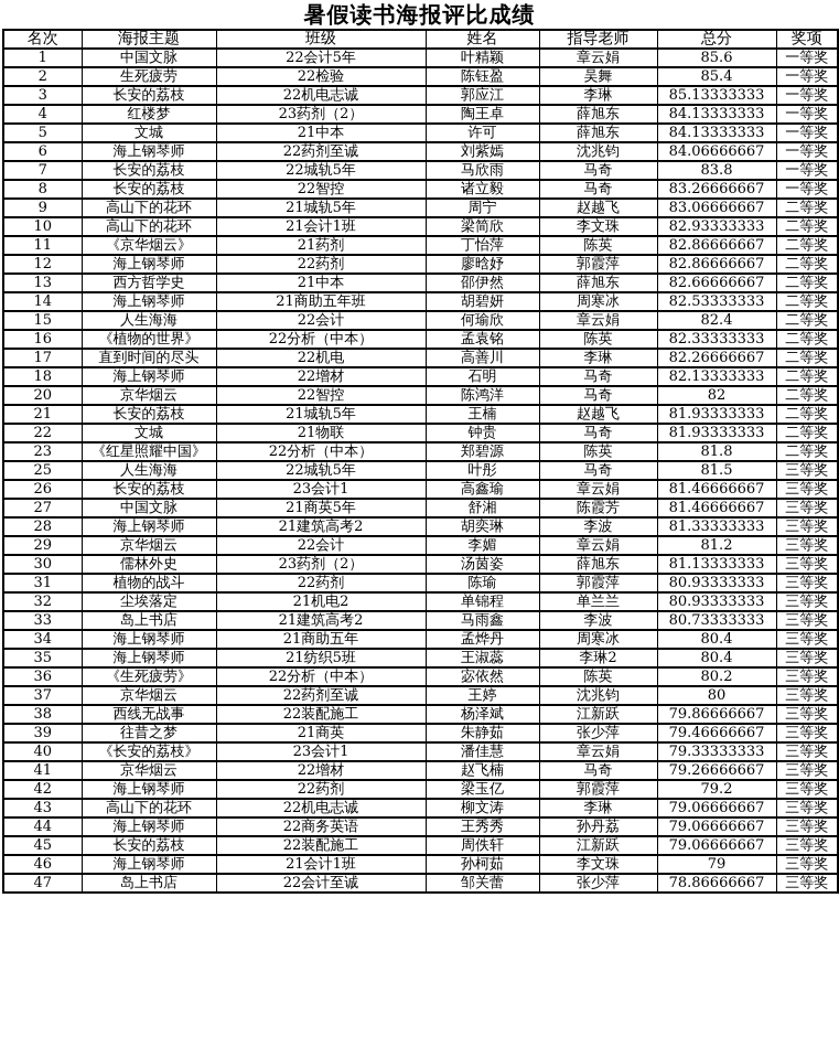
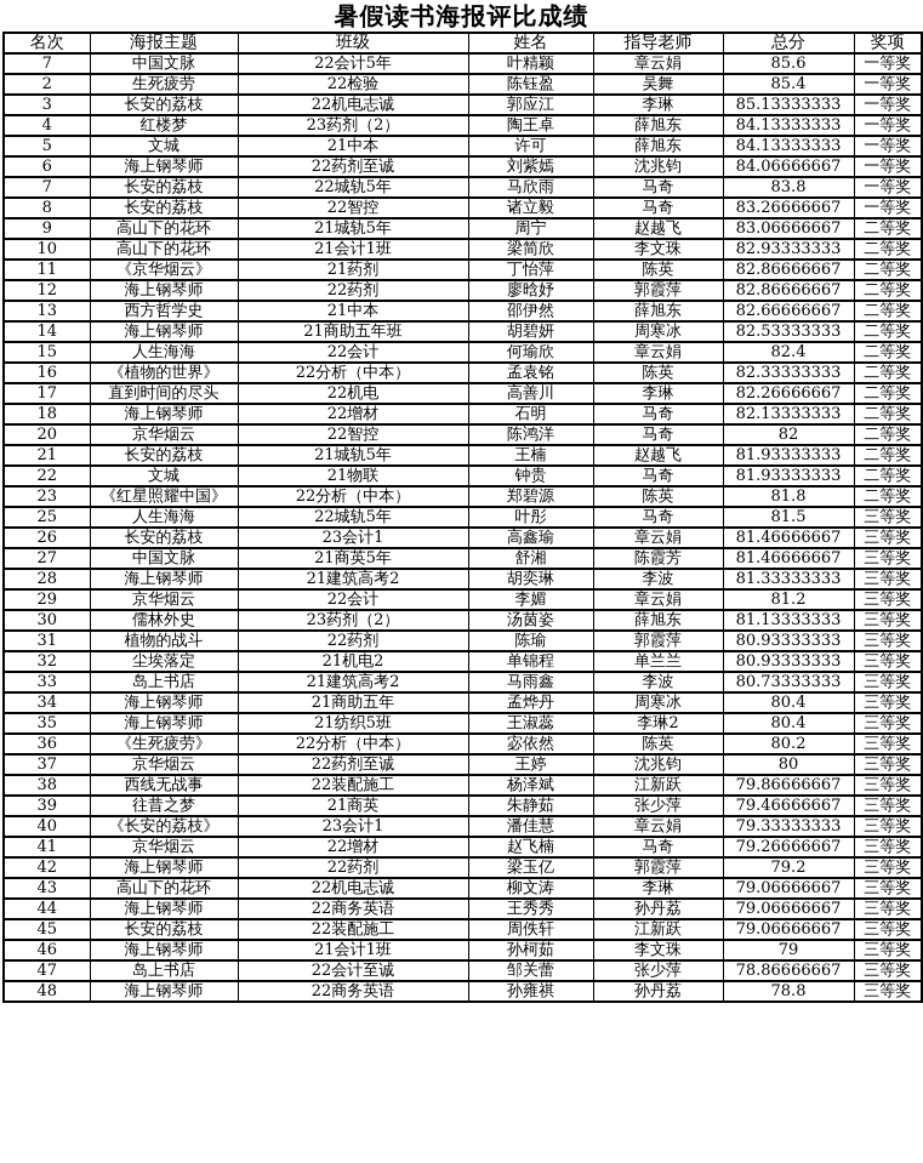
  暑假读书海报评比成绩
  名次	海报主题	班级	姓名	指导老师	总分	奖项
- 1	中国文脉	22会计5年	叶精颖	章云娟	85.6	一等奖
+ 7	中国文脉	22会计5年	叶精颖	章云娟	85.6	一等奖
  2	生死疲劳	22检验	陈钰盈	吴舞	85.4	一等奖
  3	长安的荔枝	22机电志诚	郭应江	李琳	85.13333333	一等奖
  4	红楼梦	23药剂（2）	陶王卓	薛旭东	84.13333333	一等奖
  5	文城	21中本	许可	薛旭东	84.13333333	一等奖
  6	海上钢琴师	22药剂至诚	刘紫嫣	沈兆钧	84.06666667	一等奖
  7	长安的荔枝	22城轨5年	马欣雨	马奇	83.8	一等奖
  8	长安的荔枝	22智控	诸立毅	马奇	83.26666667	一等奖
  9	高山下的花环	21城轨5年	周宁	赵越飞	83.06666667	二等奖
  10	高山下的花环	21会计1班	梁简欣	李文珠	82.93333333	二等奖
  11	《京华烟云》	21药剂	丁怡萍	陈英	82.86666667	二等奖
  12	海上钢琴师	22药剂	廖晗妤	郭霞萍	82.86666667	二等奖
  13	西方哲学史	21中本	邵伊然	薛旭东	82.66666667	二等奖
  14	海上钢琴师	21商助五年班	胡碧妍	周寒冰	82.53333333	二等奖
  15	人生海海	22会计	何瑜欣	章云娟	82.4	二等奖
  16	《植物的世界》	22分析（中本）	孟袁铭	陈英	82.33333333	二等奖
  17	直到时间的尽头	22机电	高善川	李琳	82.26666667	二等奖
  18	海上钢琴师	22增材	石明	马奇	82.13333333	二等奖
  20	京华烟云	22智控	陈鸿洋	马奇	82	二等奖
  21	长安的荔枝	21城轨5年	王楠	赵越飞	81.93333333	二等奖
  22	文城	21物联	钟贵	马奇	81.93333333	二等奖
  23	《红星照耀中国》	22分析（中本）	郑碧源	陈英	81.8	二等奖
  25	人生海海	22城轨5年	叶彤	马奇	81.5	三等奖
  26	长安的荔枝	23会计1	高鑫瑜	章云娟	81.46666667	三等奖
  27	中国文脉	21商英5年	舒湘	陈霞芳	81.46666667	三等奖
  28	海上钢琴师	21建筑高考2	胡奕琳	李波	81.33333333	三等奖
  29	京华烟云	22会计	李媚	章云娟	81.2	三等奖
  30	儒林外史	23药剂（2）	汤茵姿	薛旭东	81.13333333	三等奖
  31	植物的战斗	22药剂	陈瑜	郭霞萍	80.93333333	三等奖
  32	尘埃落定	21机电2	单锦程	单兰兰	80.93333333	三等奖
  33	岛上书店	21建筑高考2	马雨鑫	李波	80.73333333	三等奖
  34	海上钢琴师	21商助五年	孟烨丹	周寒冰	80.4	三等奖
  35	海上钢琴师	21纺织5班	王淑蕊	李琳2	80.4	三等奖
  36	《生死疲劳》	22分析（中本）	宓依然	陈英	80.2	三等奖
  37	京华烟云	22药剂至诚	王婷	沈兆钧	80	三等奖
  38	西线无战事	22装配施工	杨泽斌	江新跃	79.86666667	三等奖
  39	往昔之梦	21商英	朱静茹	张少萍	79.46666667	三等奖
  40	《长安的荔枝》	23会计1	潘佳慧	章云娟	79.33333333	三等奖
  41	京华烟云	22增材	赵飞楠	马奇	79.26666667	三等奖
  42	海上钢琴师	22药剂	梁玉亿	郭霞萍	79.2	三等奖
  43	高山下的花环	22机电志诚	柳文涛	李琳	79.06666667	三等奖
  44	海上钢琴师	22商务英语	王秀秀	孙丹荔	79.06666667	三等奖
  45	长安的荔枝	22装配施工	周佚轩	江新跃	79.06666667	三等奖
  46	海上钢琴师	21会计1班	孙柯茹	李文珠	79	三等奖
  47	岛上书店	22会计至诚	邹关蕾	张少萍	78.86666667	三等奖
+ 48	海上钢琴师	22商务英语	孙雍祺	孙丹荔	78.8	三等奖
